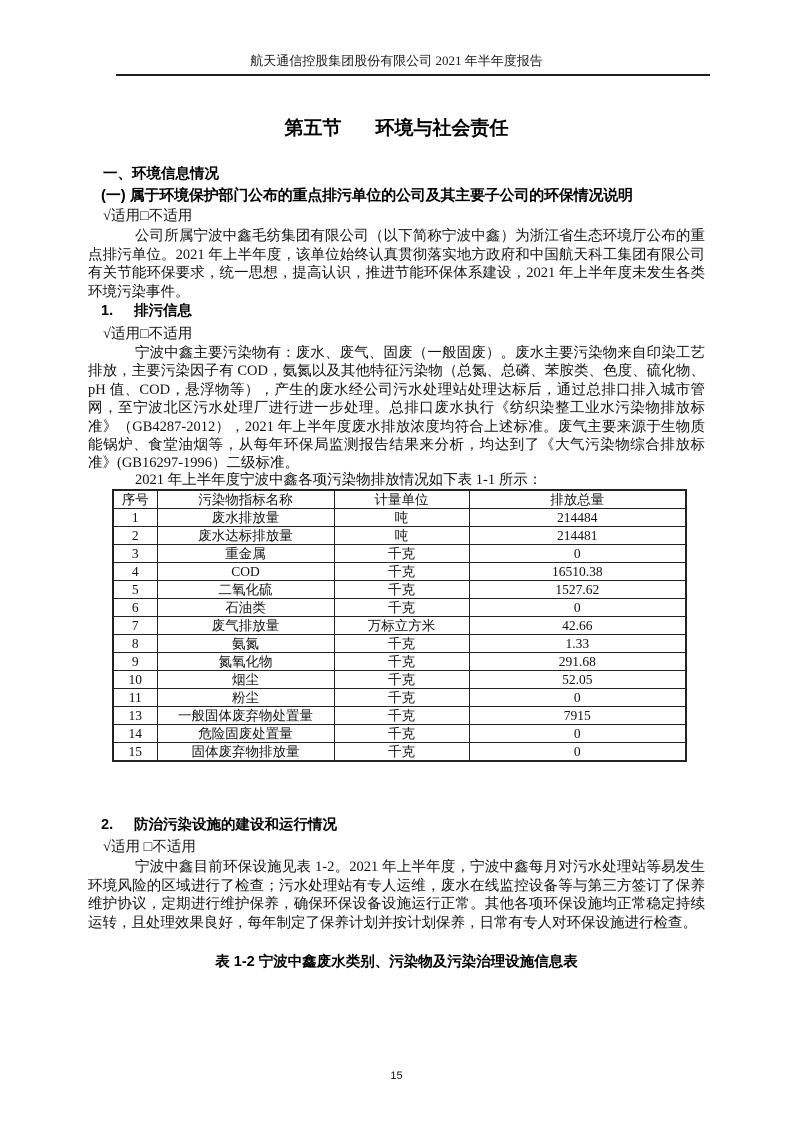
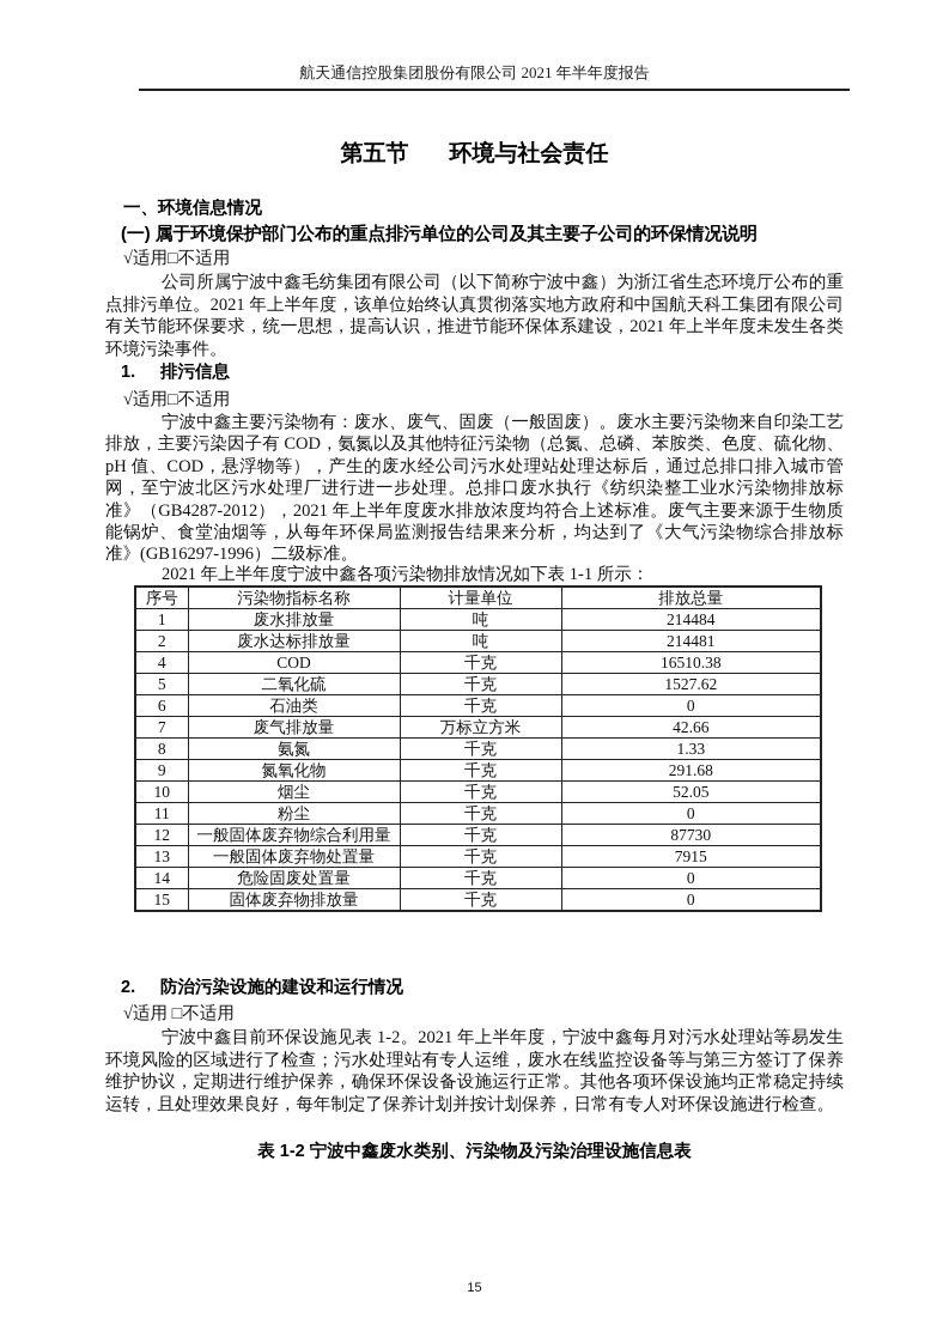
  航天通信控股集团股份有限公司 2021 年半年度报告
  第五节 环境与社会责任
  一、环境信息情况
  (一) 属于环境保护部门公布的重点排污单位的公司及其主要子公司的环保情况说明
  √适用□不适用
  公司所属宁波中鑫毛纺集团有限公司（以下简称宁波中鑫）为浙江省生态环境厅公布的重点排污单位。2021 年上半年度，该单位始终认真贯彻落实地方政府和中国航天科工集团有限公司有关节能环保要求，统一思想，提高认识，推进节能环保体系建设，2021 年上半年度未发生各类环境污染事件。
  1. 排污信息
  √适用□不适用
  宁波中鑫主要污染物有：废水、废气、固废（一般固废）。废水主要污染物来自印染工艺排放，主要污染因子有 COD，氨氮以及其他特征污染物（总氮、总磷、苯胺类、色度、硫化物、pH 值、COD，悬浮物等），产生的废水经公司污水处理站处理达标后，通过总排口排入城市管网，至宁波北区污水处理厂进行进一步处理。总排口废水执行《纺织染整工业水污染物排放标准》（GB4287-2012），2021 年上半年度废水排放浓度均符合上述标准。废气主要来源于生物质能锅炉、食堂油烟等，从每年环保局监测报告结果来分析，均达到了《大气污染物综合排放标准》(GB16297-1996）二级标准。
  2021 年上半年度宁波中鑫各项污染物排放情况如下表 1-1 所示：
  序号	污染物指标名称	计量单位	排放总量
  1	废水排放量	吨	214484
  2	废水达标排放量	吨	214481
- 3	重金属	千克	0
  4	COD	千克	16510.38
  5	二氧化硫	千克	1527.62
  6	石油类	千克	0
  7	废气排放量	万标立方米	42.66
  8	氨氮	千克	1.33
  9	氮氧化物	千克	291.68
  10	烟尘	千克	52.05
  11	粉尘	千克	0
+ 12	一般固体废弃物综合利用量	千克	87730
  13	一般固体废弃物处置量	千克	7915
  14	危险固废处置量	千克	0
  15	固体废弃物排放量	千克	0
  2. 防治污染设施的建设和运行情况
  √适用 □不适用
  宁波中鑫目前环保设施见表 1-2。2021 年上半年度，宁波中鑫每月对污水处理站等易发生环境风险的区域进行了检查；污水处理站有专人运维，废水在线监控设备等与第三方签订了保养维护协议，定期进行维护保养，确保环保设备设施运行正常。其他各项环保设施均正常稳定持续运转，且处理效果良好，每年制定了保养计划并按计划保养，日常有专人对环保设施进行检查。
  表 1-2 宁波中鑫废水类别、污染物及污染治理设施信息表
  15
